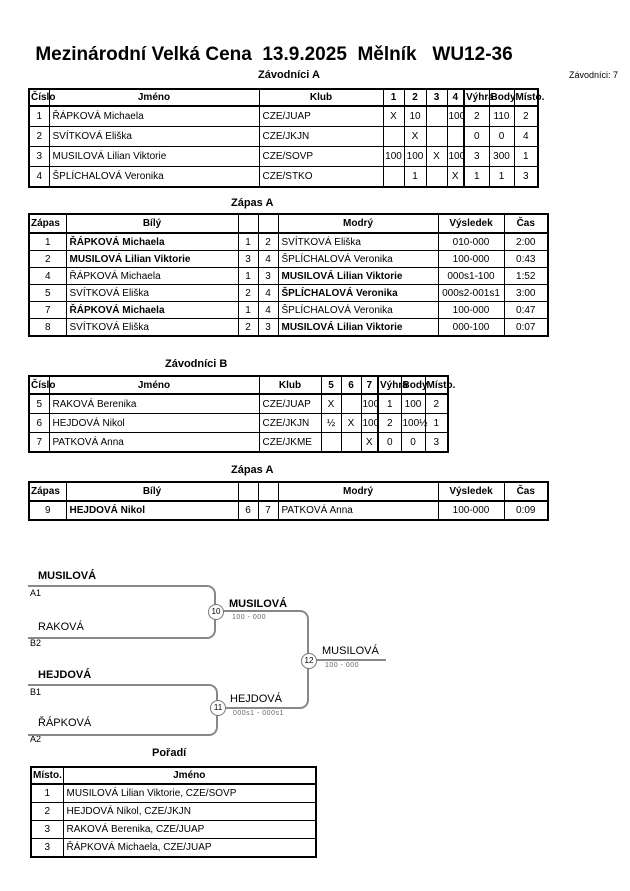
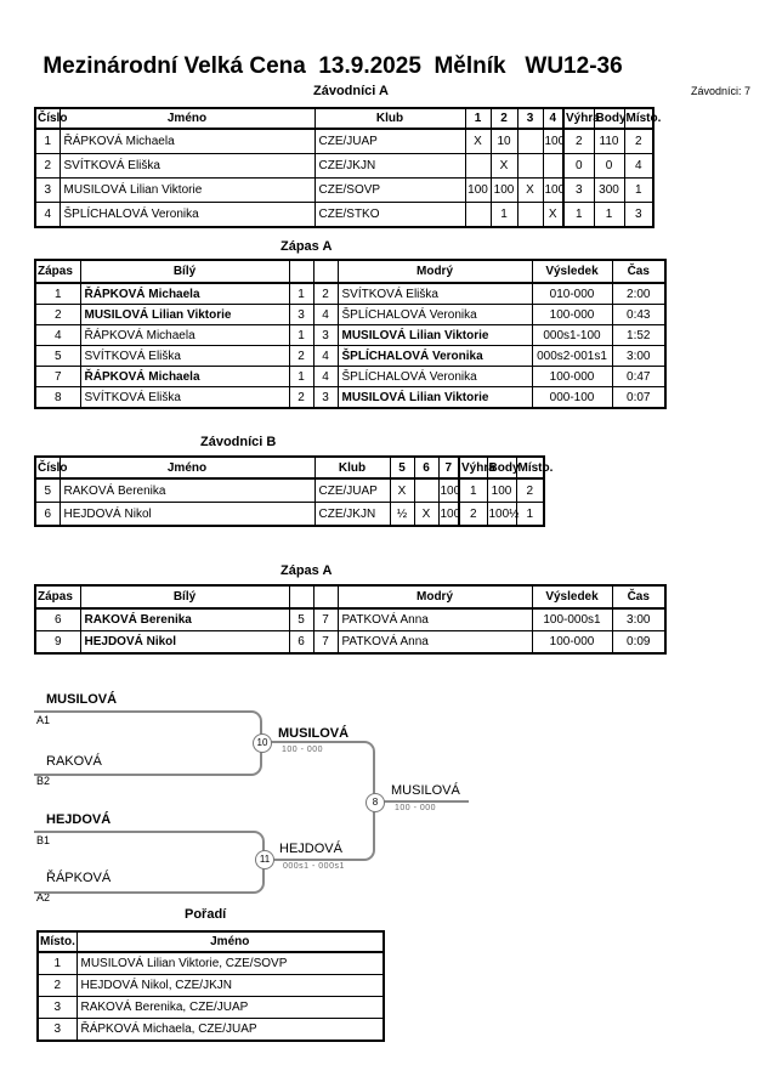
  Mezinárodní Velká Cena 13.9.2025 Mělník WU12-36
  Závodníci A
  Závodníci: 7
  Číslo	Jméno	Klub	1	2	3	4	Výhra	Body	Místo.
  1	ŘÁPKOVÁ Michaela	CZE/JUAP	X	10		100	2	110	2
  2	SVÍTKOVÁ Eliška	CZE/JKJN		X			0	0	4
  3	MUSILOVÁ Lilian Viktorie	CZE/SOVP	100	100	X	100	3	300	1
  4	ŠPLÍCHALOVÁ Veronika	CZE/STKO		1		X	1	1	3
  Zápas A
  Zápas	Bílý			Modrý	Výsledek	Čas
  1	ŘÁPKOVÁ Michaela	1	2	SVÍTKOVÁ Eliška	010-000	2:00
  2	MUSILOVÁ Lilian Viktorie	3	4	ŠPLÍCHALOVÁ Veronika	100-000	0:43
  4	ŘÁPKOVÁ Michaela	1	3	MUSILOVÁ Lilian Viktorie	000s1-100	1:52
  5	SVÍTKOVÁ Eliška	2	4	ŠPLÍCHALOVÁ Veronika	000s2-001s1	3:00
  7	ŘÁPKOVÁ Michaela	1	4	ŠPLÍCHALOVÁ Veronika	100-000	0:47
  8	SVÍTKOVÁ Eliška	2	3	MUSILOVÁ Lilian Viktorie	000-100	0:07
  Závodníci B
  Číslo	Jméno	Klub	5	6	7	Výhr	Body	Místo.
  5	RAKOVÁ Berenika	CZE/JUAP	X		100	1	100	2
  6	HEJDOVÁ Nikol	CZE/JKJN	½	X	100	2	100½	1
- 7	PATKOVÁ Anna	CZE/JKME			X	0	0	3
  Zápas A
  Zápas	Bílý			Modrý	Výsledek	Čas
+ 6	RAKOVÁ Berenika	5	7	PATKOVÁ Anna	100-000s1	3:00
  9	HEJDOVÁ Nikol	6	7	PATKOVÁ Anna	100-000	0:09
  MUSILOVÁ
  A1
  RAKOVÁ
  B2
  HEJDOVÁ
  B1
  ŘÁPKOVÁ
  A2
  10
  MUSILOVÁ
  11
  HEJDOVÁ
- 12
+ 8
  MUSILOVÁ
  Pořadí
  Místo.	Jméno
  1	MUSILOVÁ Lilian Viktorie, CZE/SOVP
  2	HEJDOVÁ Nikol, CZE/JKJN
  3	RAKOVÁ Berenika, CZE/JUAP
  3	ŘÁPKOVÁ Michaela, CZE/JUAP
